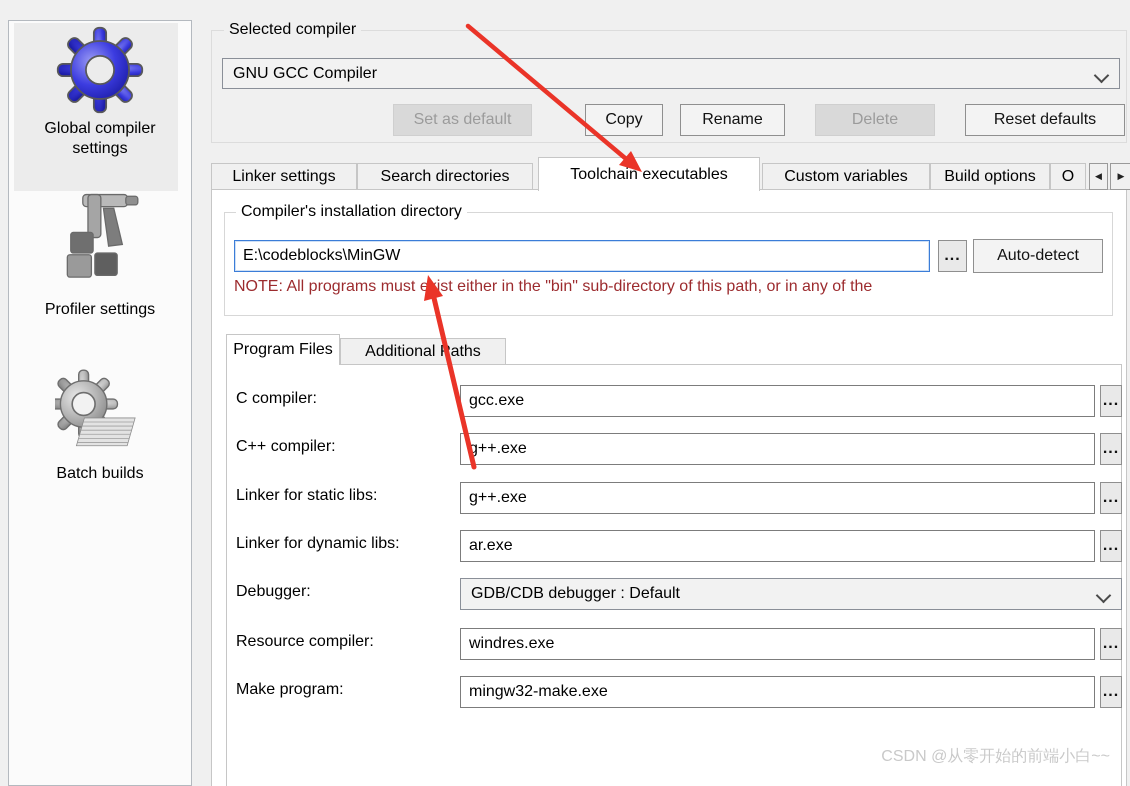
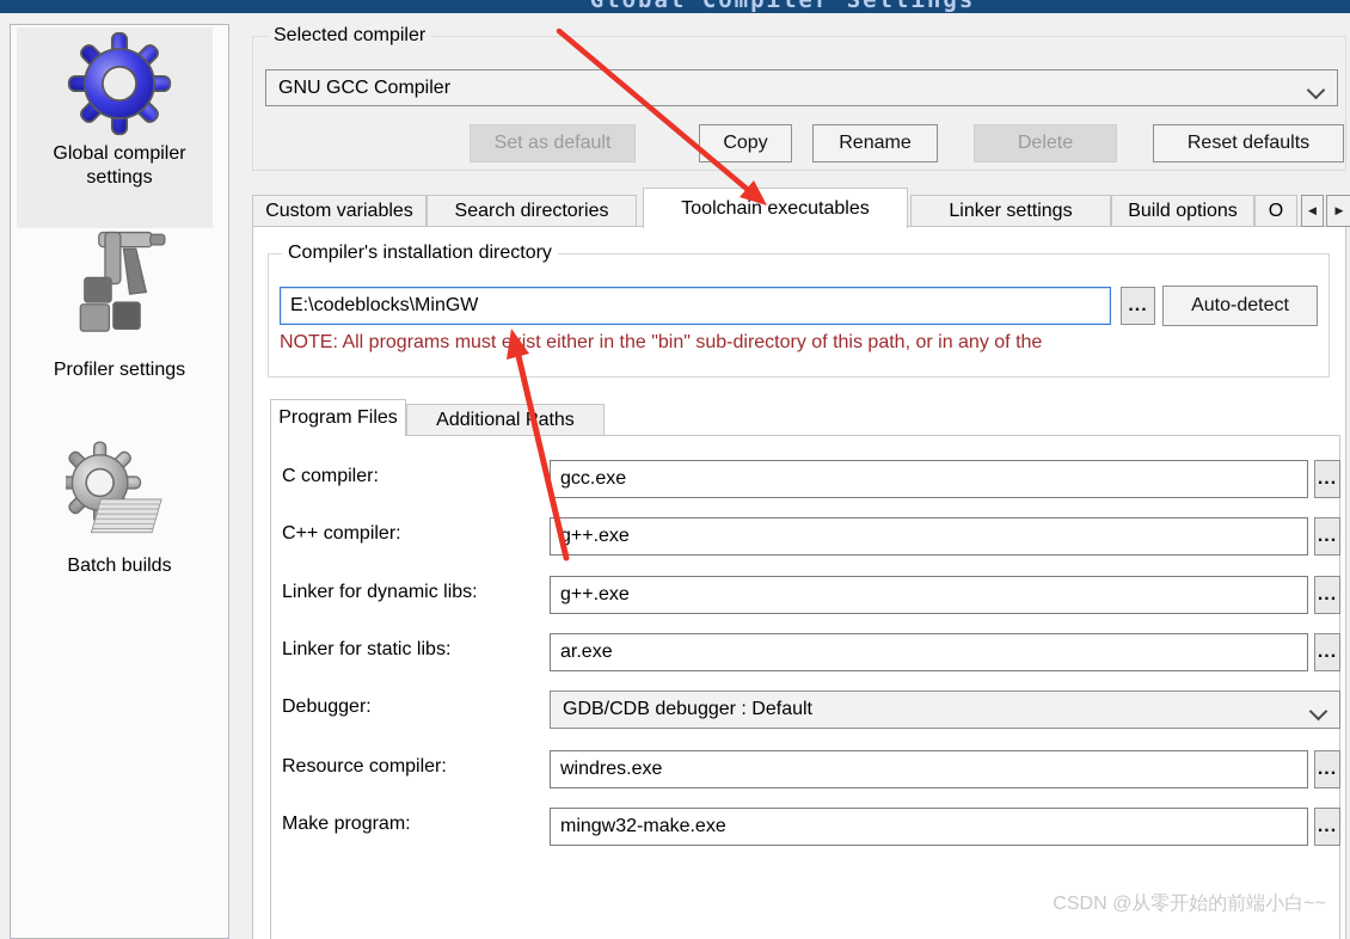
+ Global Compiler Settings
  Global compiler settings
  Profiler settings
  Batch builds
  Selected compiler
  GNU GCC Compiler
  Set as default
  Copy
  Rename
  Delete
  Reset defaults
- Linker settings
+ Custom variables
  Search directories
  Toolchain executables
- Custom variables
+ Linker settings
  Build options
  O
  ◀
  ▶
  Compiler's installation directory
  E:\codeblocks\MinGW
  ...
  Auto-detect
  NOTE: All programs must eist either in the "bin" sub-directory of this path, or in any of the
  Program Files
  Additionalaths
  C compiler:
  gcc.exe
  ...
  C++ compiler:
  g++.exe
  ...
- Linker for static libs:
+ Linker for dynamic libs:
  g++.exe
  ...
- Linker for dynamic libs:
+ Linker for static libs:
  ar.exe
  ...
  Debugger:
  GDB/CDB debugger : Default
  Resource compiler:
  windres.exe
  ...
  Make program:
  mingw32-make.exe
  ...
  CSDN @从零开始的前端小白~~
